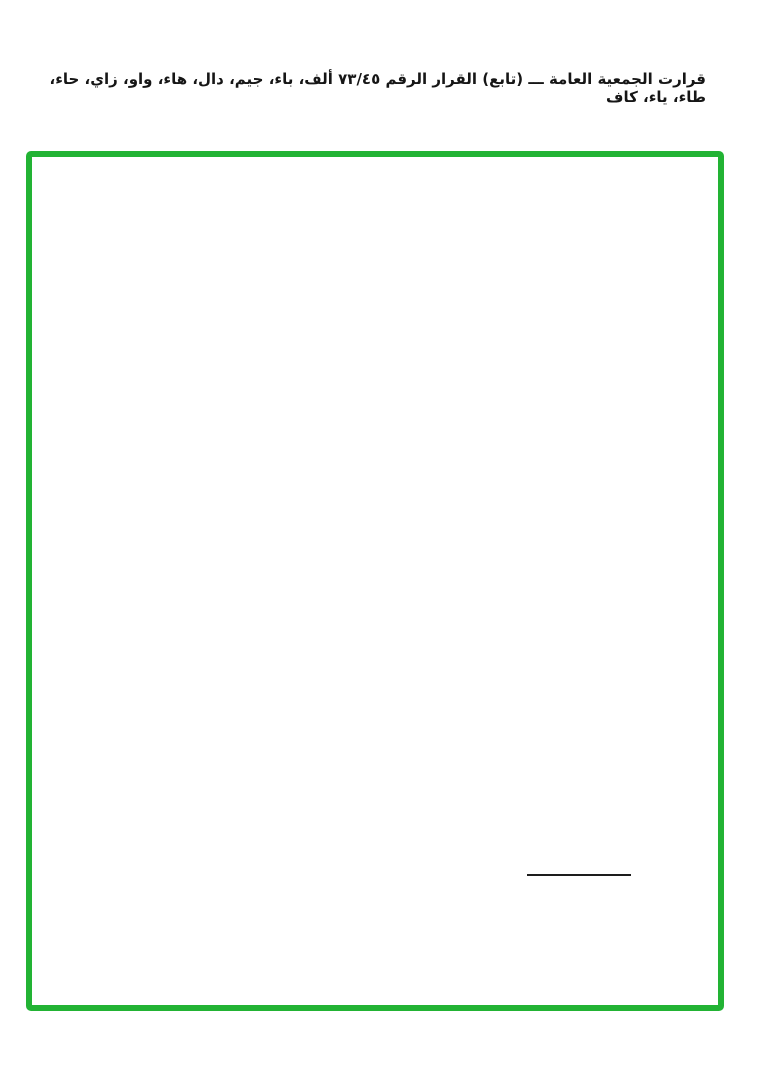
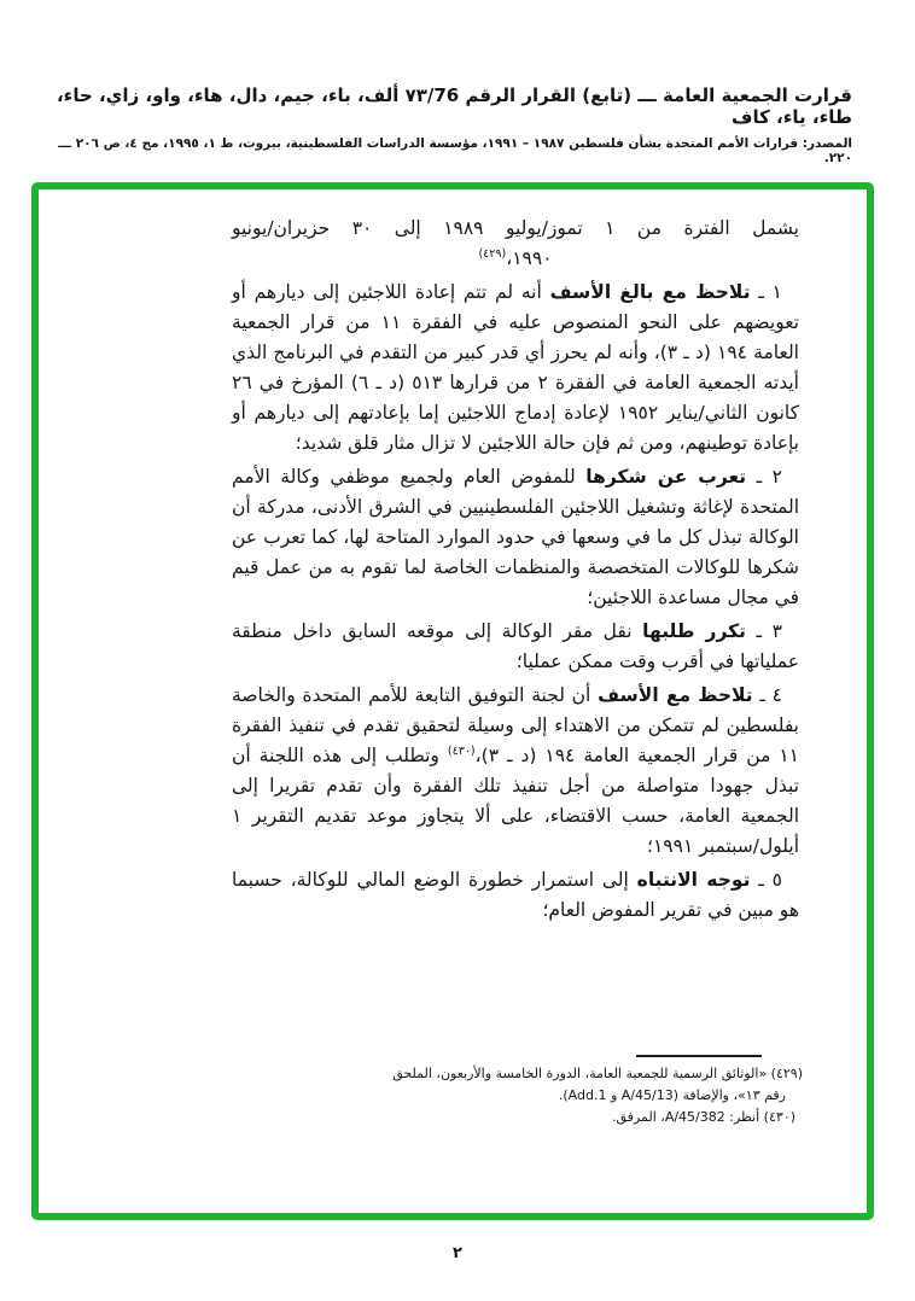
- قرارت الجمعية العامة ـــ (تابع) القرار الرقم ٧٣/٤٥ ألف، باء، جيم، دال، هاء، واو، زاي، حاء، طاء، ياء، كاف
+ قرارت الجمعية العامة ـــ (تابع) القرار الرقم ٧٣/76 ألف، باء، جيم، دال، هاء، واو، زاي، حاء، طاء، ياء، كاف
+ المصدر: قرارات الأمم المتحدة بشأن فلسطين ١٩٨٧ – ١٩٩١، مؤسسة الدراسات الفلسطينية، بيروت، ط ١، ١٩٩٥، مج ٤، ص ٢٠٦ ـــ ٢٢٠.
+ يشمل الفترة من ١ تموز/يوليو ١٩٨٩ إلى ٣٠ حزيران/يونيو
+ ١٩٩٠،(٤٢٩)
+ ١ ـ تلاحظ مع بالغ الأسف أنه لم تتم إعادة اللاجئين إلى ديارهم أو تعويضهم على النحو المنصوص عليه في الفقرة ١١ من قرار الجمعية العامة ١٩٤ (د ـ ٣)، وأنه لم يحرز أي قدر كبير من التقدم في البرنامج الذي أيدته الجمعية العامة في الفقرة ٢ من قرارها ٥١٣ (د ـ ٦) المؤرخ في ٢٦ كانون الثاني/يناير ١٩٥٢ لإعادة إدماج اللاجئين إما بإعادتهم إلى ديارهم أو بإعادة توطينهم، ومن ثم فإن حالة اللاجئين لا تزال مثار قلق شديد؛
+ ٢ ـ تعرب عن شكرها للمفوض العام ولجميع موظفي وكالة الأمم المتحدة لإغاثة وتشغيل اللاجئين الفلسطينيين في الشرق الأدنى، مدركة أن الوكالة تبذل كل ما في وسعها في حدود الموارد المتاحة لها، كما تعرب عن شكرها للوكالات المتخصصة والمنظمات الخاصة لما تقوم به من عمل قيم في مجال مساعدة اللاجئين؛
+ ٣ ـ تكرر طلبها نقل مقر الوكالة إلى موقعه السابق داخل منطقة عملياتها في أقرب وقت ممكن عمليا؛
+ ٤ ـ تلاحظ مع الأسف أن لجنة التوفيق التابعة للأمم المتحدة والخاصة بفلسطين لم تتمكن من الاهتداء إلى وسيلة لتحقيق تقدم في تنفيذ الفقرة ١١ من قرار الجمعية العامة ١٩٤ (د ـ ٣)،(٤٣٠) وتطلب إلى هذه اللجنة أن تبذل جهودا متواصلة من أجل تنفيذ تلك الفقرة وأن تقدم تقريرا إلى الجمعية العامة، حسب الاقتضاء، على ألا يتجاوز موعد تقديم التقرير ١ أيلول/سبتمبر ١٩٩١؛
+ ٥ ـ توجه الانتباه إلى استمرار خطورة الوضع المالي للوكالة، حسبما هو مبين في تقرير المفوض العام؛
+ (٤٢٩) «الوثائق الرسمية للجمعية العامة، الدورة الخامسة والأربعون، الملحق
+ رقم ١٣»، والإضافة (A/45/13 و Add.1).
+ (٤٣٠) أنظر: A/45/382، المرفق.
+ ٢
